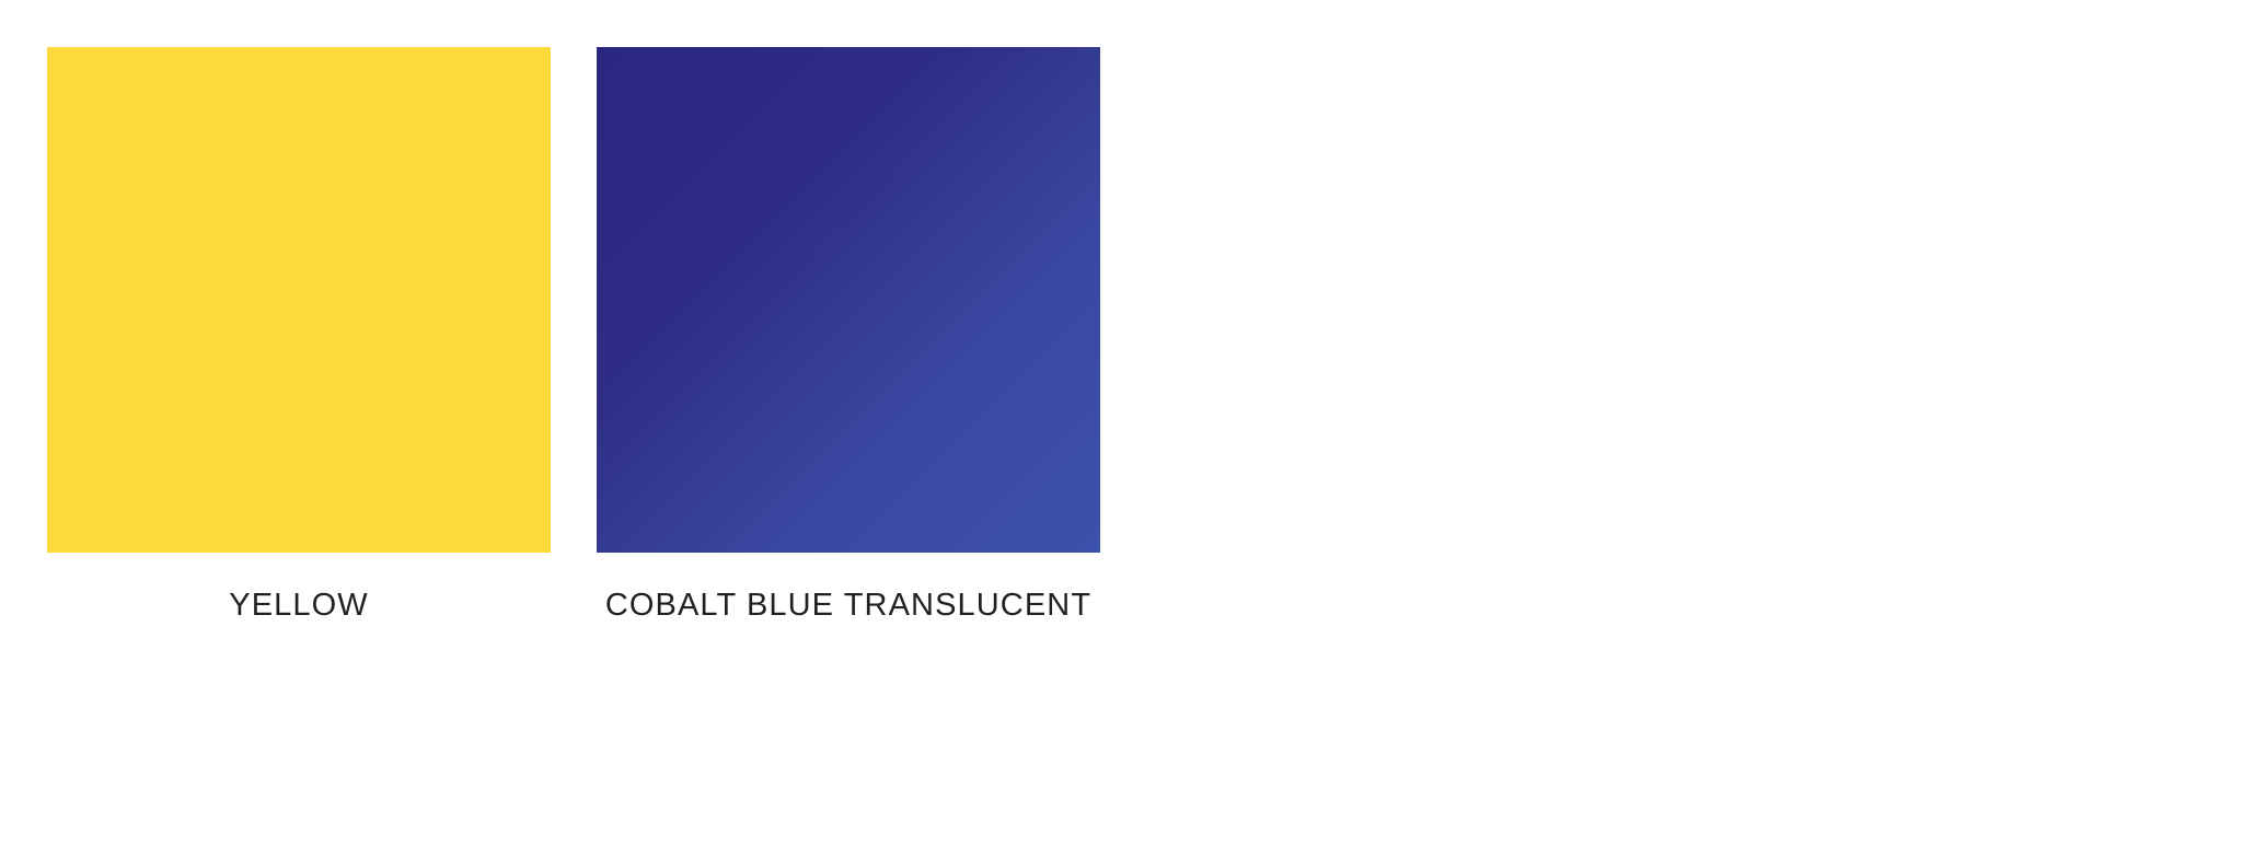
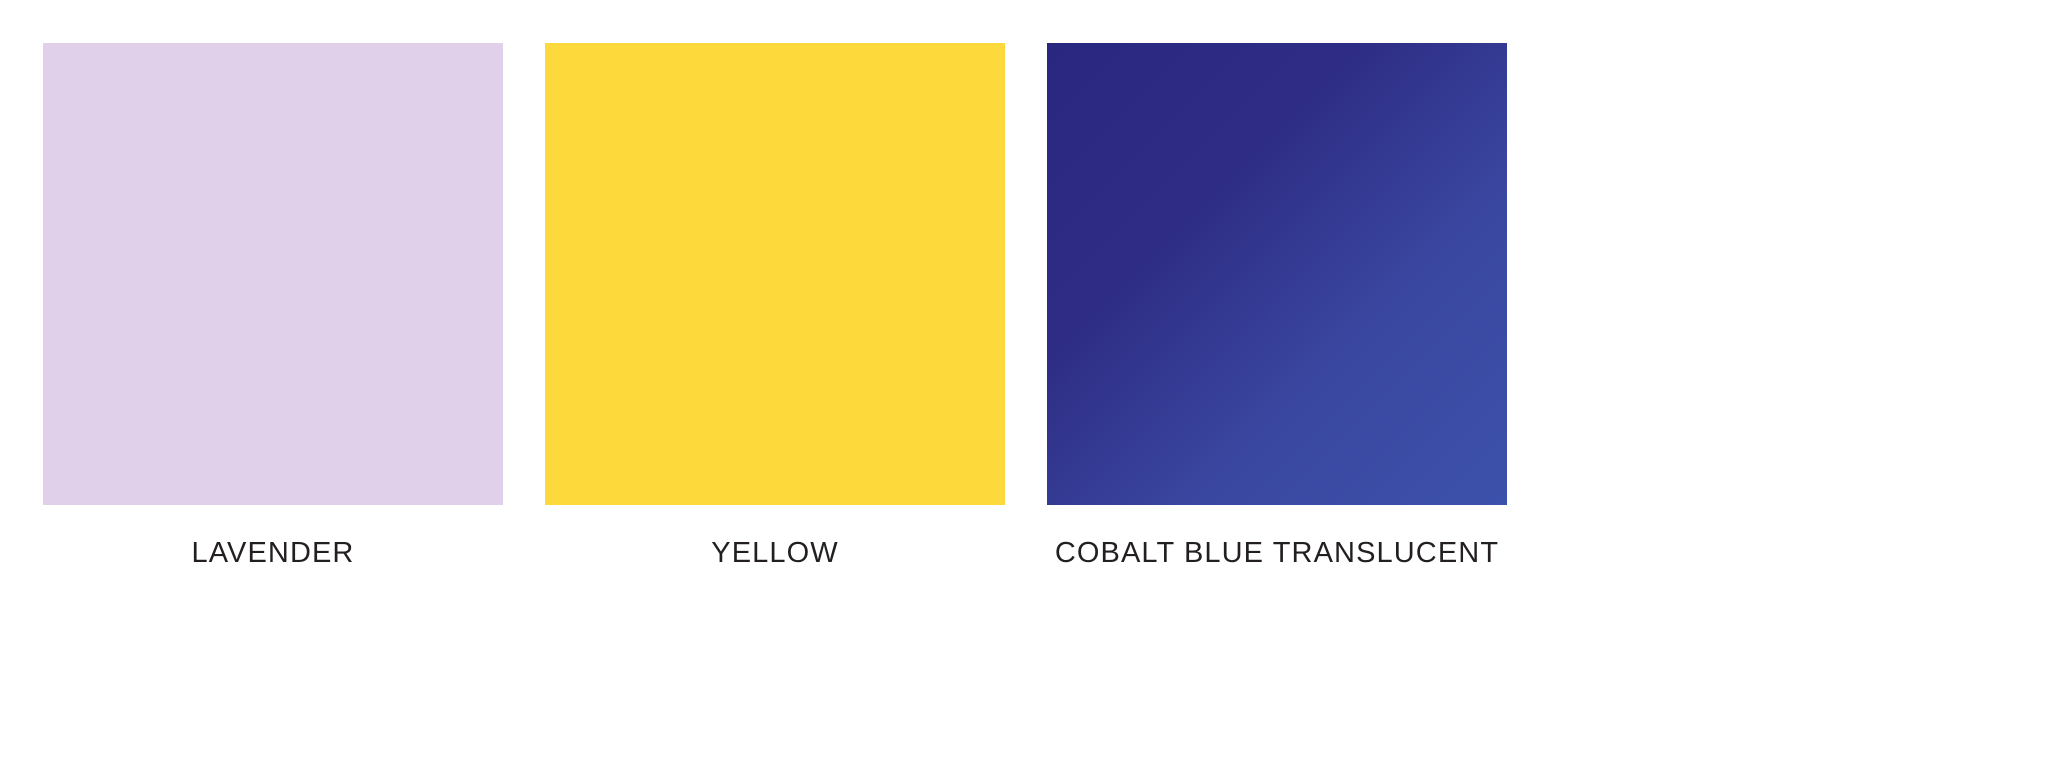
+ LAVENDER
  YELLOW
  COBALT BLUE TRANSLUCENT
